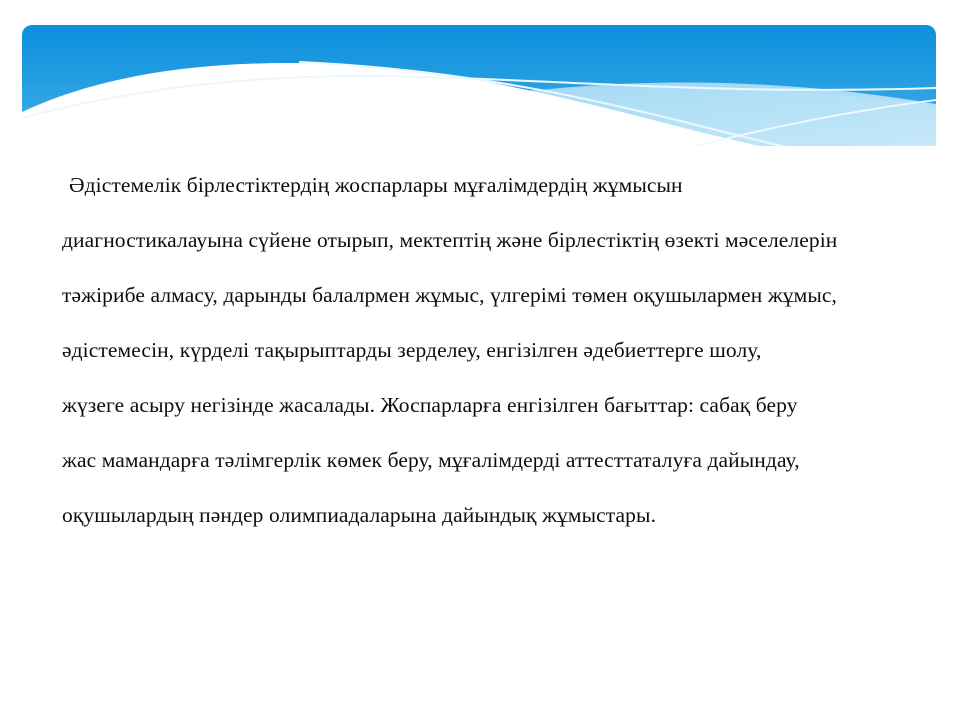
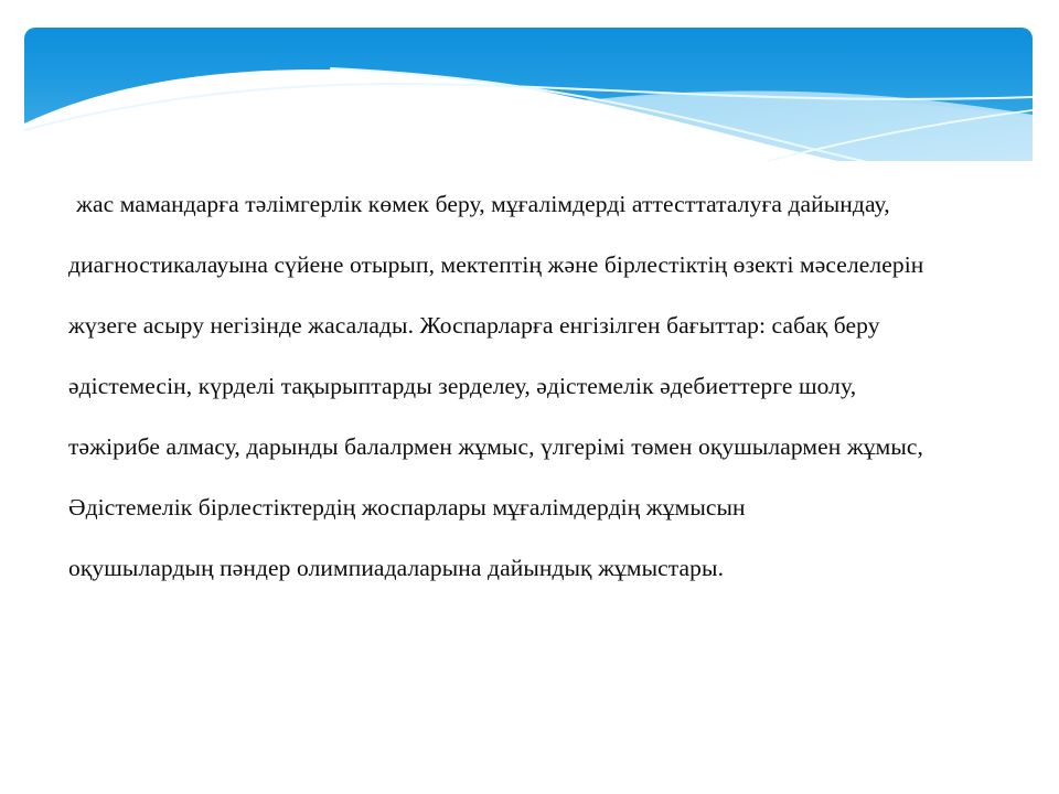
- Әдістемелік бірлестіктердің жоспарлары мұғалімдердің жұмысын
+ жас мамандарға тәлімгерлік көмек беру, мұғалімдерді аттесттаталуға дайындау,
  диагностикалауына сүйене отырып, мектептің және бірлестіктің өзекті мәселелерін
- тәжірибе алмасу, дарынды балалрмен жұмыс, үлгерімі төмен оқушылармен жұмыс,
+ жүзеге асыру негізінде жасалады. Жоспарларға енгізілген бағыттар: сабақ беру
- әдістемесін, күрделі тақырыптарды зерделеу, енгізілген әдебиеттерге шолу,
+ әдістемесін, күрделі тақырыптарды зерделеу, әдістемелік әдебиеттерге шолу,
- жүзеге асыру негізінде жасалады. Жоспарларға енгізілген бағыттар: сабақ беру
+ тәжірибе алмасу, дарынды балалрмен жұмыс, үлгерімі төмен оқушылармен жұмыс,
- жас мамандарға тәлімгерлік көмек беру, мұғалімдерді аттесттаталуға дайындау,
+ Әдістемелік бірлестіктердің жоспарлары мұғалімдердің жұмысын
  оқушылардың пәндер олимпиадаларына дайындық жұмыстары.
